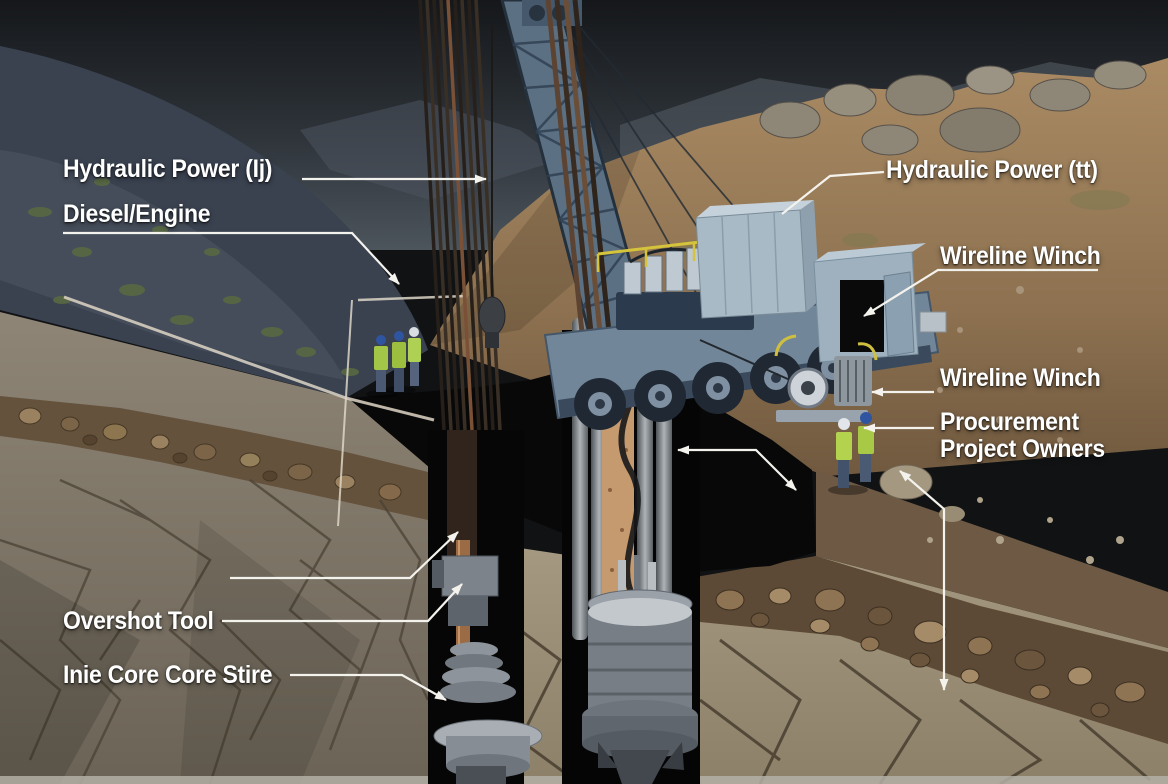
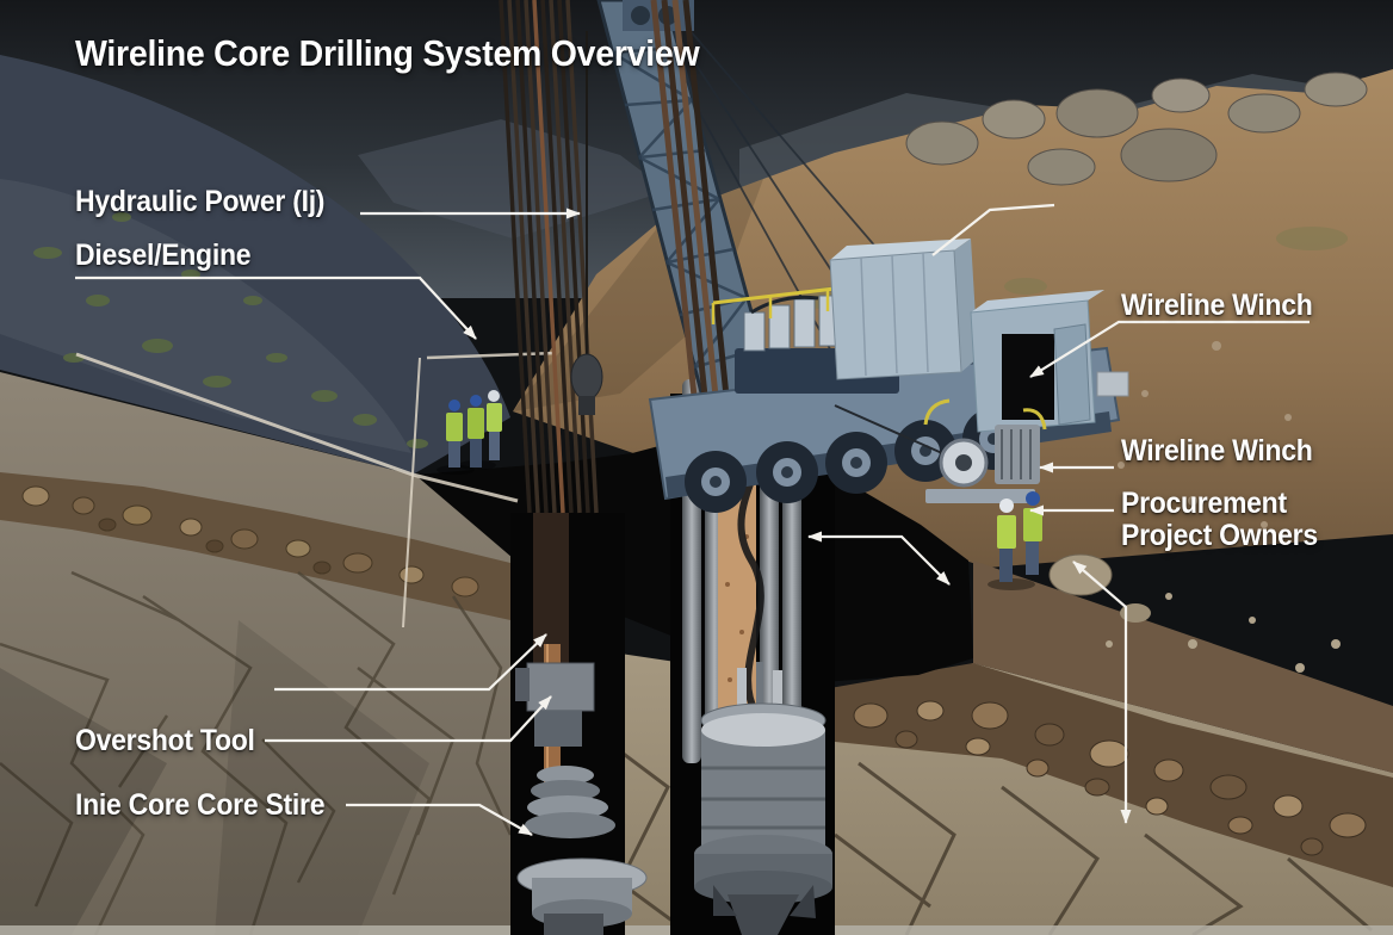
+ Wireline Core Drilling System Overview
  Hydraulic Power (Ij)
  Diesel/Engine
  Overshot Tool
  Inie Core Core Stire
- Hydraulic Power (tt)
  Wireline Winch
  Wireline Winch
  Procurement Project Owners
